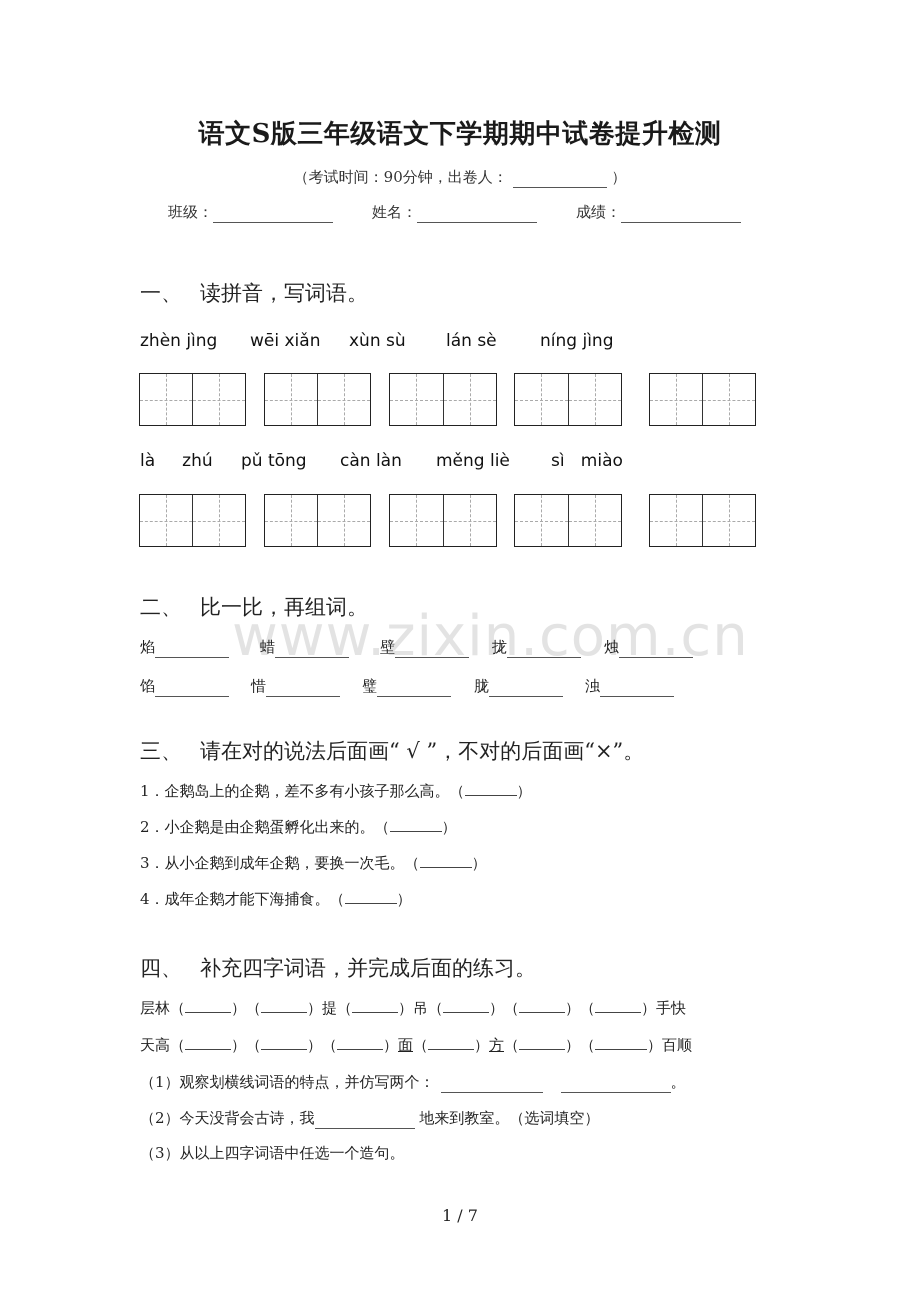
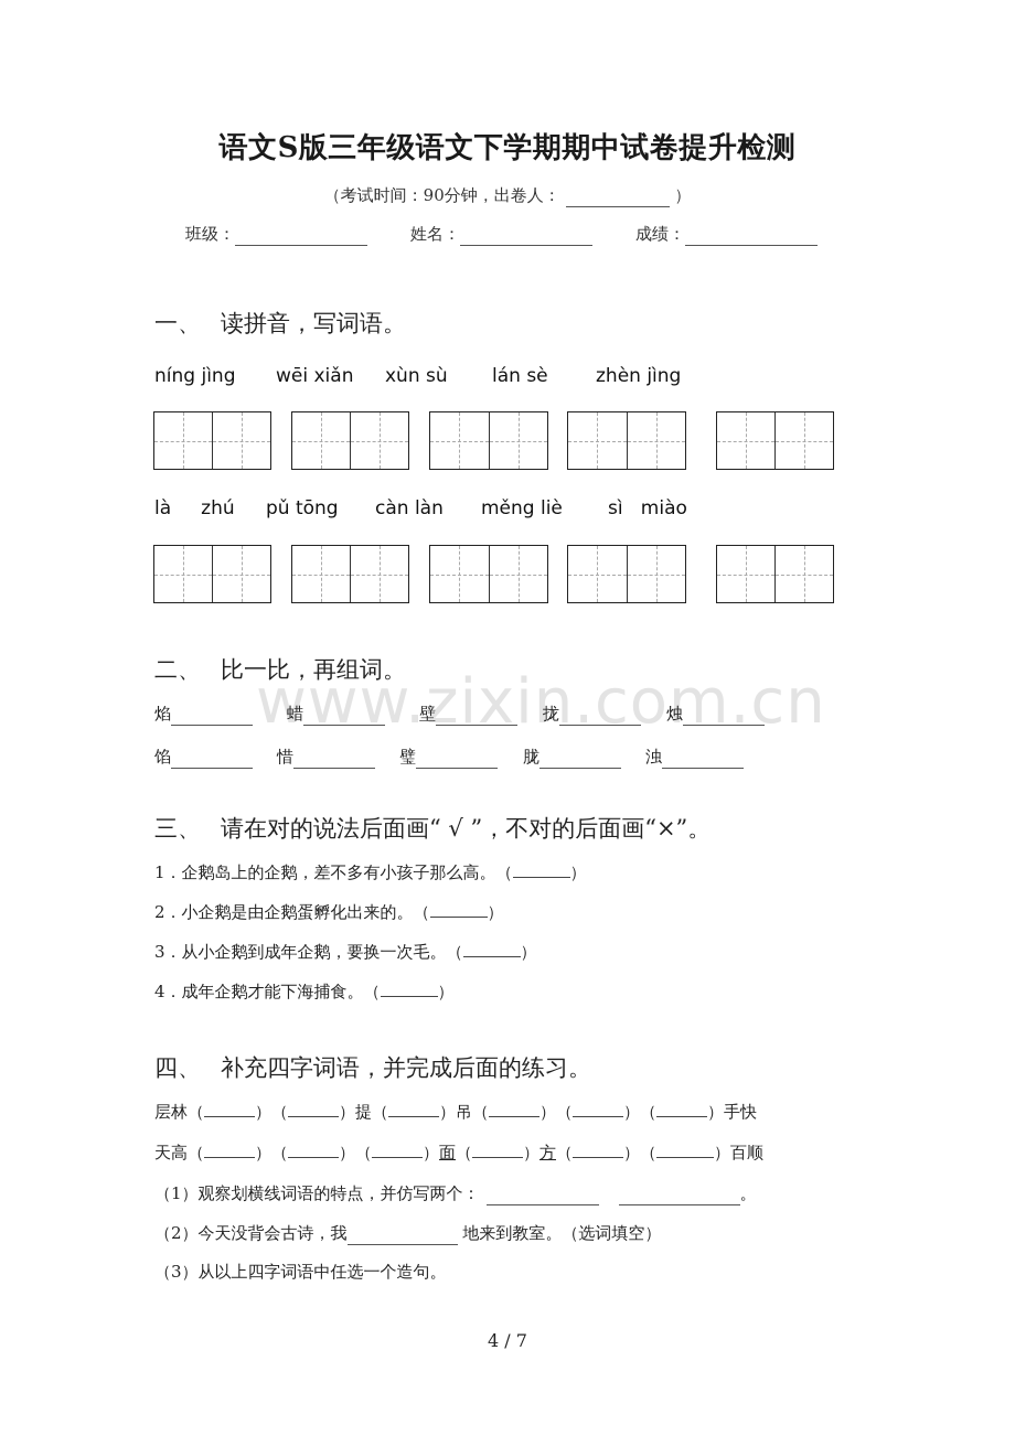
  www.zixin.com.cn
  语文S版三年级语文下学期期中试卷提升检测
  （考试时间：90分钟，出卷人： ）
  班级：
  姓名：
  成绩：
  一、 读拼音，写词语。
- zhèn jìng
+ níng jìng
  wēi xiǎn
  xùn sù
  lán sè
- níng jìng
+ zhèn jìng
  là zhú
  pǔ tōng
  càn làn
  měng liè
  sì miào
  二、 比一比，再组词。
  焰
  蜡
  壁
  拢
  烛
  馅
  惜
  璧
  胧
  浊
  三、 请在对的说法后面画“ √ ”，不对的后面画“×”。
  1．企鹅岛上的企鹅，差不多有小孩子那么高。（ ）
  2．小企鹅是由企鹅蛋孵化出来的。（ ）
  3．从小企鹅到成年企鹅，要换一次毛。（ ）
  4．成年企鹅才能下海捕食。（ ）
  四、 补充四字词语，并完成后面的练习。
  层林（ ）（ ）提（ ）吊（ ）（ ）（ ）手快
  天高（ ）（ ）（ ）面（ ）方（ ）（ ）百顺
  （1）观察划横线词语的特点，并仿写两个： 。
  （2）今天没背会古诗，我 地来到教室。（选词填空）
  （3）从以上四字词语中任选一个造句。
- 1 / 7
+ 4 / 7
